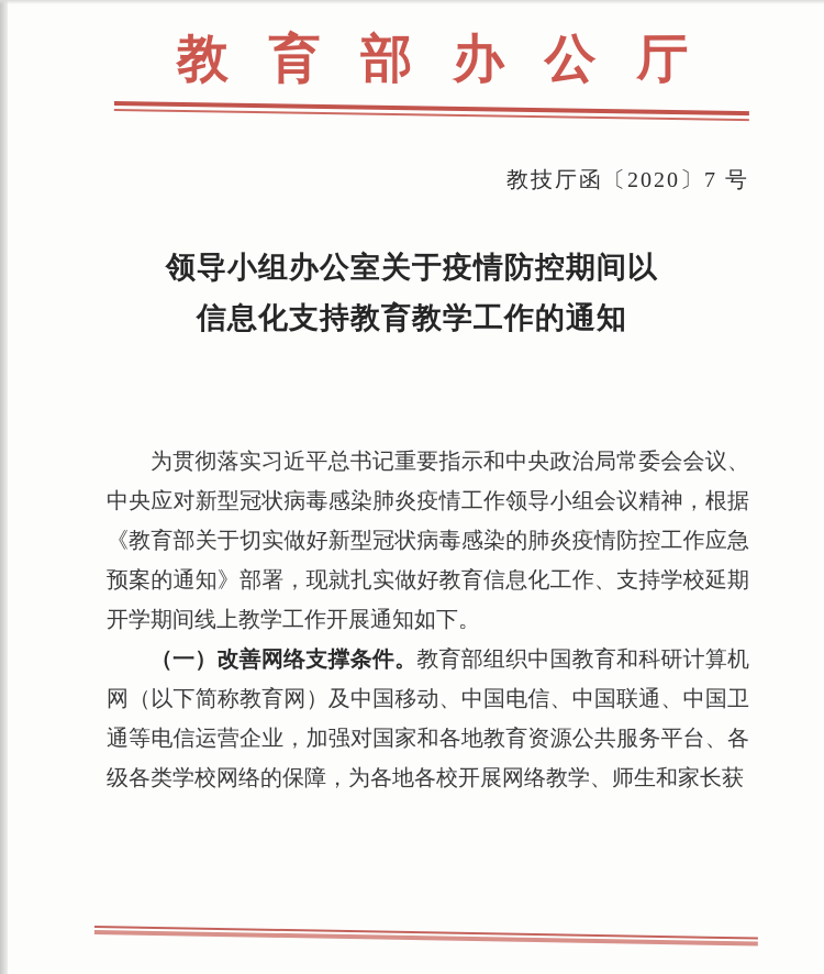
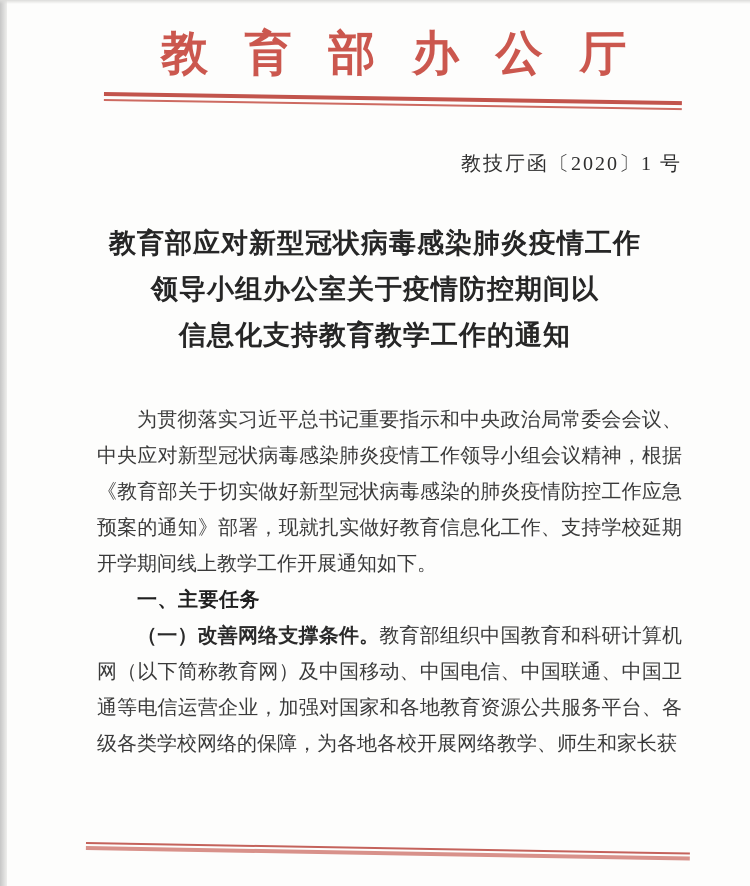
  教育部办公厅
- 教技厅函〔2020〕7 号
+ 教技厅函〔2020〕1 号
+ 教育部应对新型冠状病毒感染肺炎疫情工作
  领导小组办公室关于疫情防控期间以
  信息化支持教育教学工作的通知
  为贯彻落实习近平总书记重要指示和中央政治局常委会会议、中央应对新型冠状病毒感染肺炎疫情工作领导小组会议精神，根据《教育部关于切实做好新型冠状病毒感染的肺炎疫情防控工作应急预案的通知》部署，现就扎实做好教育信息化工作、支持学校延期开学期间线上教学工作开展通知如下。
+ 一、主要任务
  （一）改善网络支撑条件。教育部组织中国教育和科研计算机网（以下简称教育网）及中国移动、中国电信、中国联通、中国卫通等电信运营企业，加强对国家和各地教育资源公共服务平台、各级各类学校网络的保障，为各地各校开展网络教学、师生和家长获
